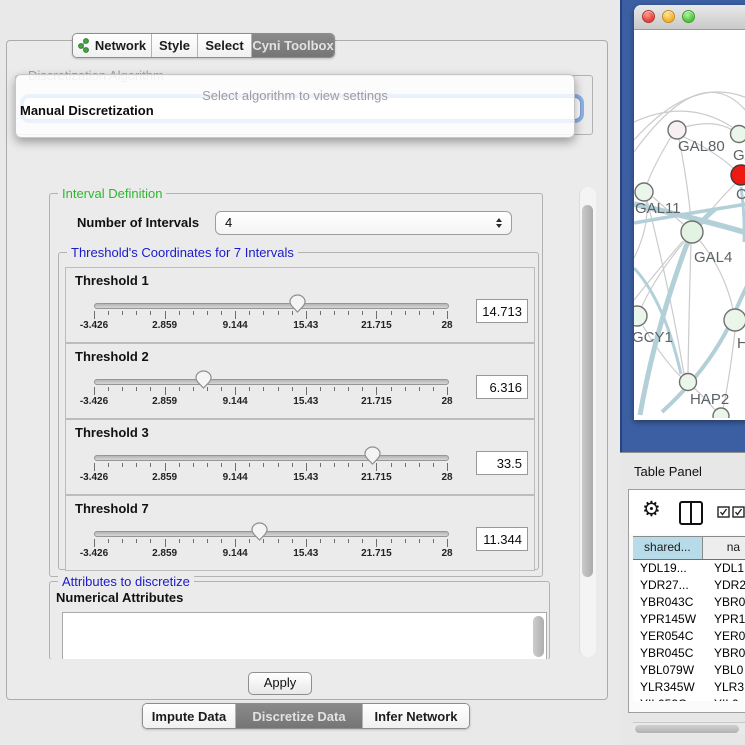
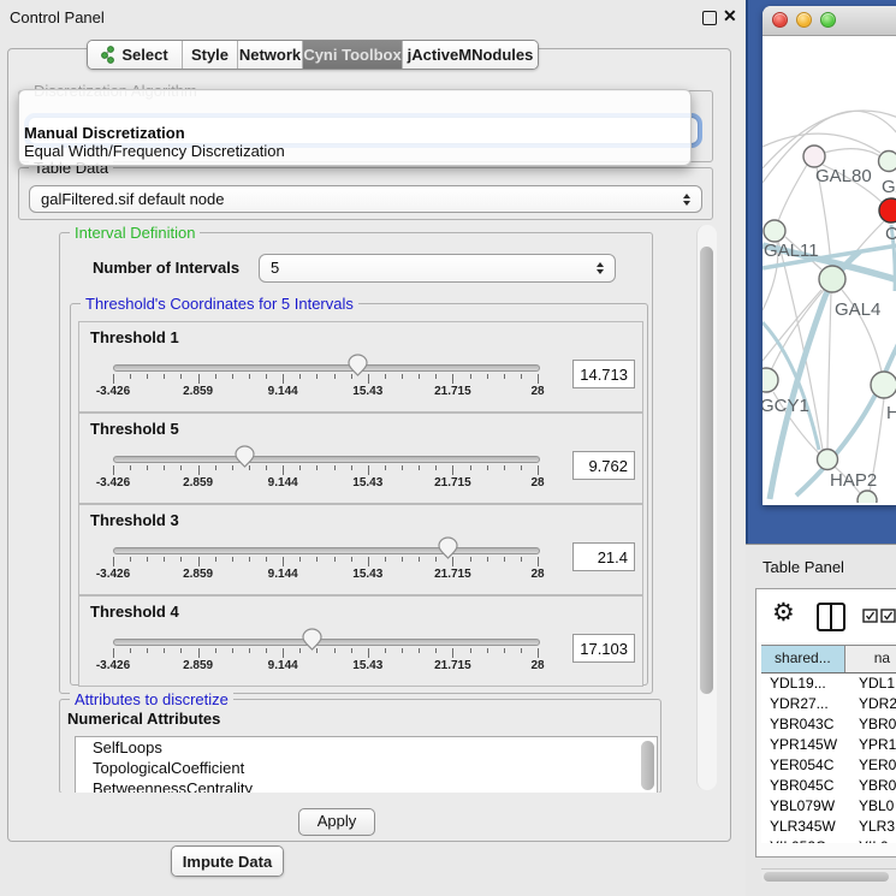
+ Control Panel
+ ✕
- Network
+ Select
  Style
- Select
+ Network
  Cyni Toolbox
+ jActiveMNodules
  Discretization Algorithm
- Select algorithm to view settings
  Manual Discretization
+ Equal Width/Frequency Discretization
+ Table Data
+ galFiltered.sif default node
  Interval Definition
  Number of Intervals
- 4
+ 5
- Threshold's Coordinates for 7 Intervals
+ Threshold's Coordinates for 5 Intervals
  Threshold 1
  -3.426
  2.859
  9.144
  15.43
  21.715
  28
  14.713
- Threshold 2
+ Threshold 5
  -3.426
  2.859
  9.144
  15.43
  21.715
  28
- 6.316
+ 9.762
  Threshold 3
  -3.426
  2.859
  9.144
  15.43
  21.715
  28
- 33.5
+ 21.4
- Threshold 7
+ Threshold 4
  -3.426
  2.859
  9.144
  15.43
  21.715
  28
- 11.344
+ 17.103
  Attributes to discretize
  Numerical Attributes
+ SelfLoops
+ TopologicalCoefficient
+ BetweennessCentrality
  Apply
  Impute Data
- Discretize Data
- Infer Network
  GAL80
  C
  GAL11
  GAL4
  GCY1
  H
  HAP2
  Table Panel
  ⚙
  shared...
  na
  YDL19...
  YDL1
  YDR27...
  YDR2
  YBR043C
  YBR0
  YPR145W
  YPR1
  YER054C
  YER0
  YBR045C
  YBR0
  YBL079W
  YBL0
  YLR345W
  YLR3
